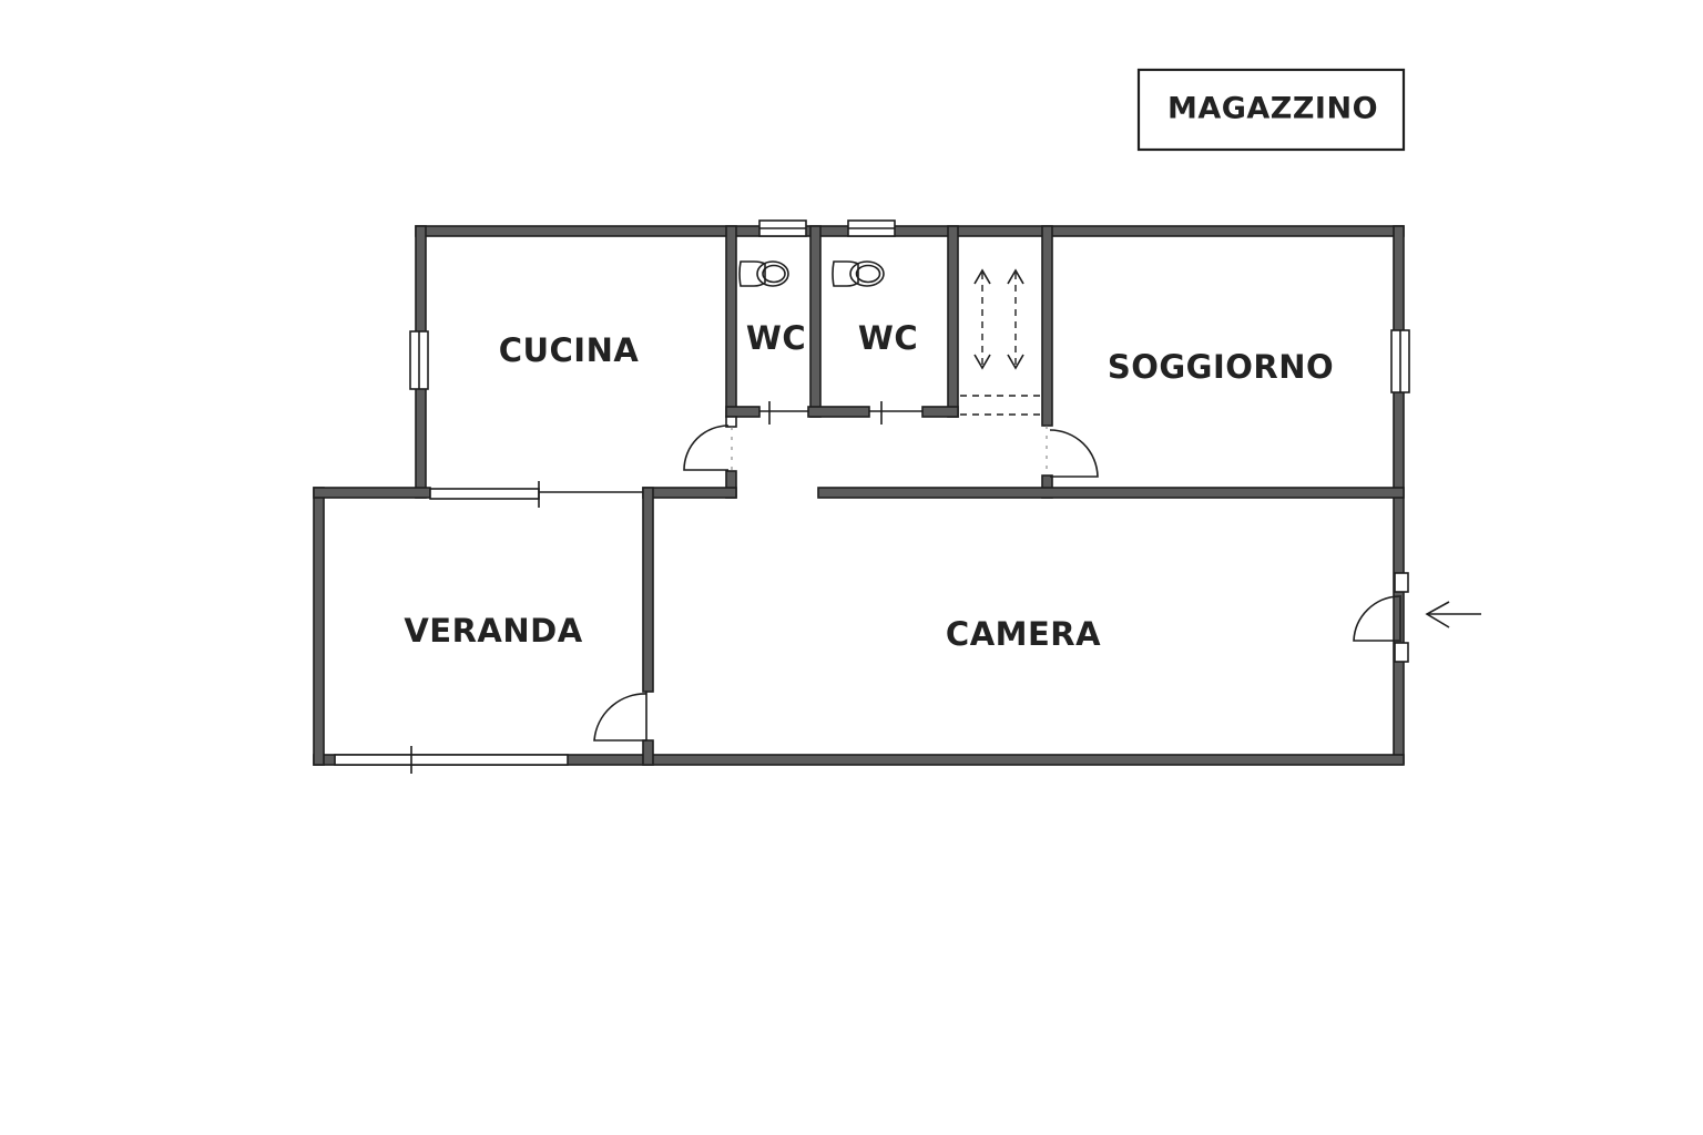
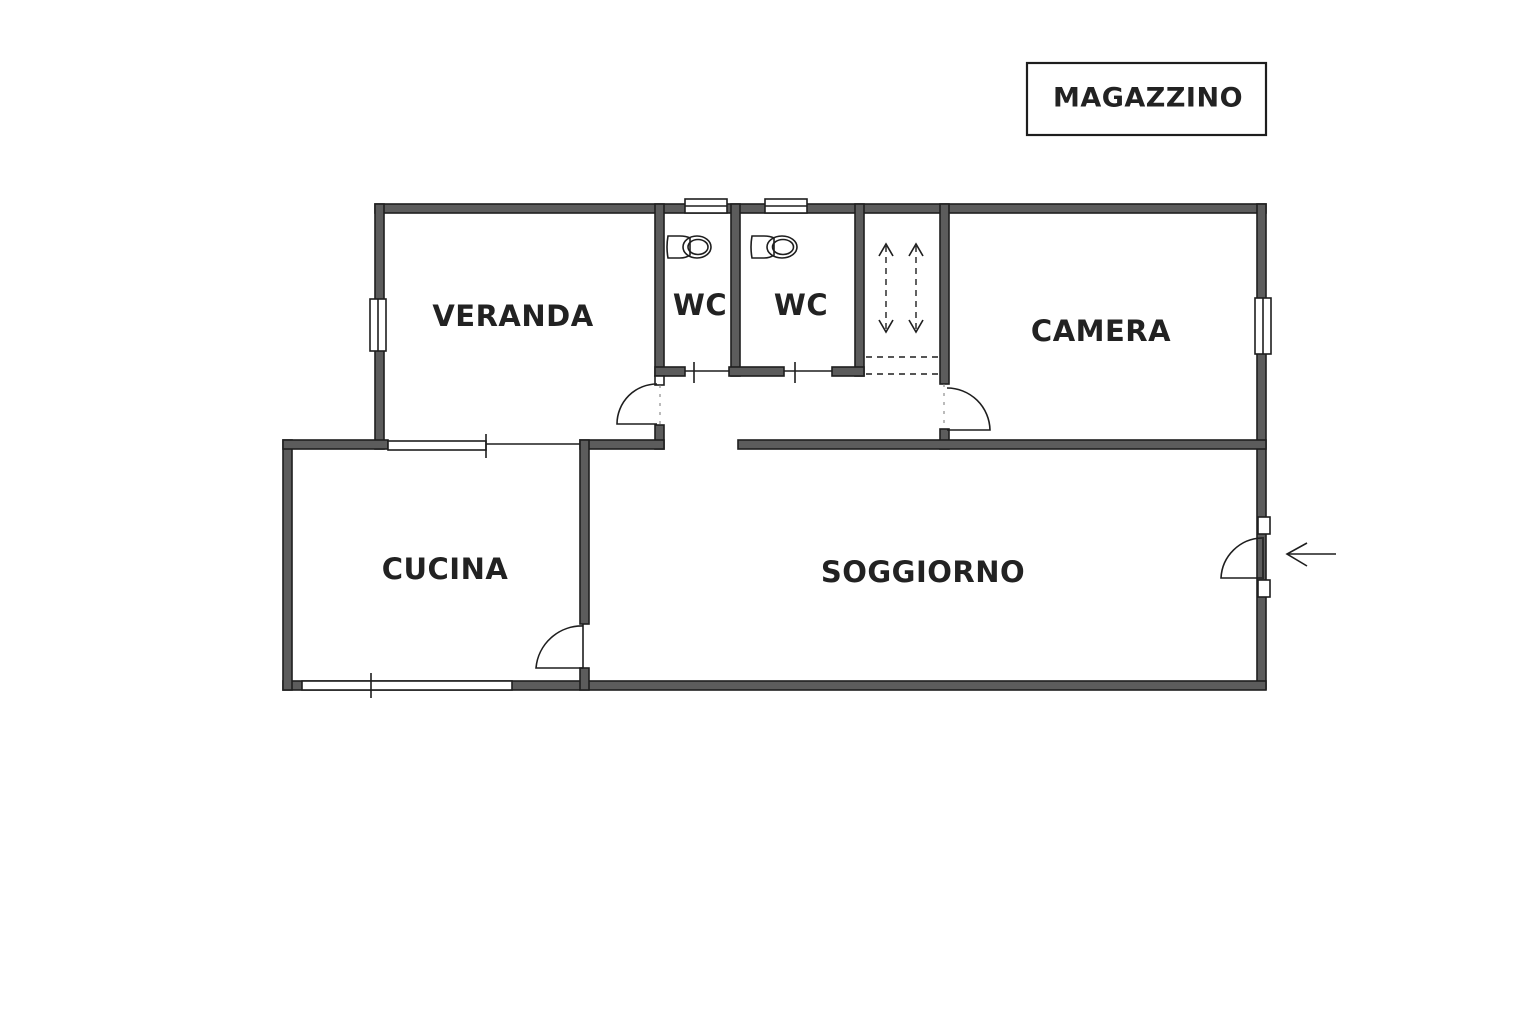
  MAGAZZINO
- CUCINA
+ VERANDA
  WC
  WC
- SOGGIORNO
+ CAMERA
- VERANDA
+ CUCINA
- CAMERA
+ SOGGIORNO
